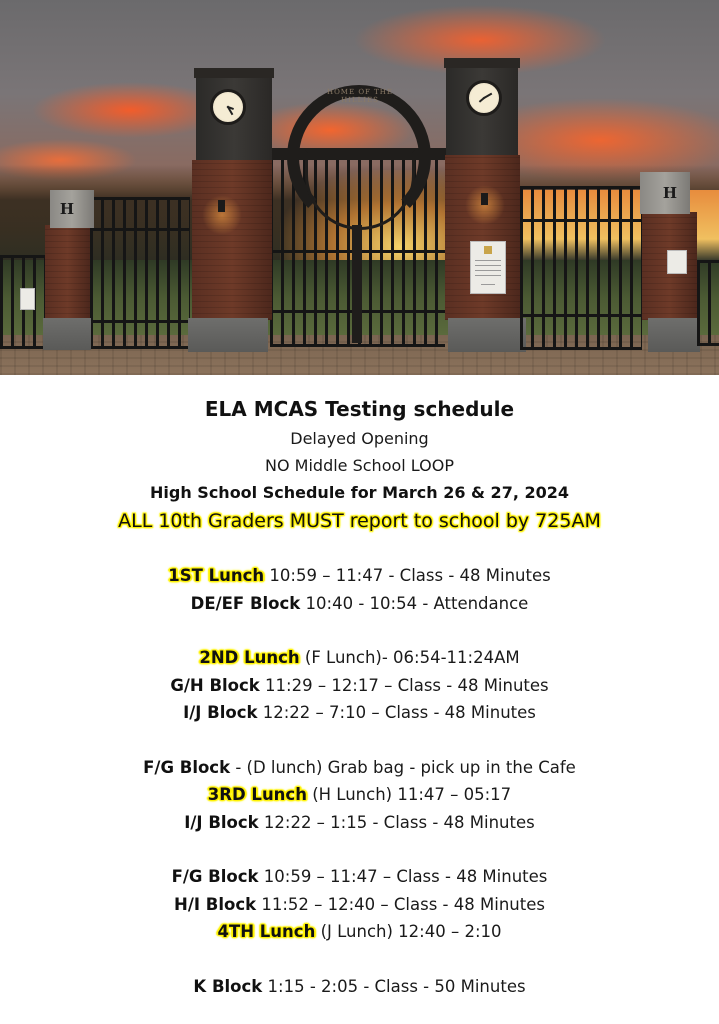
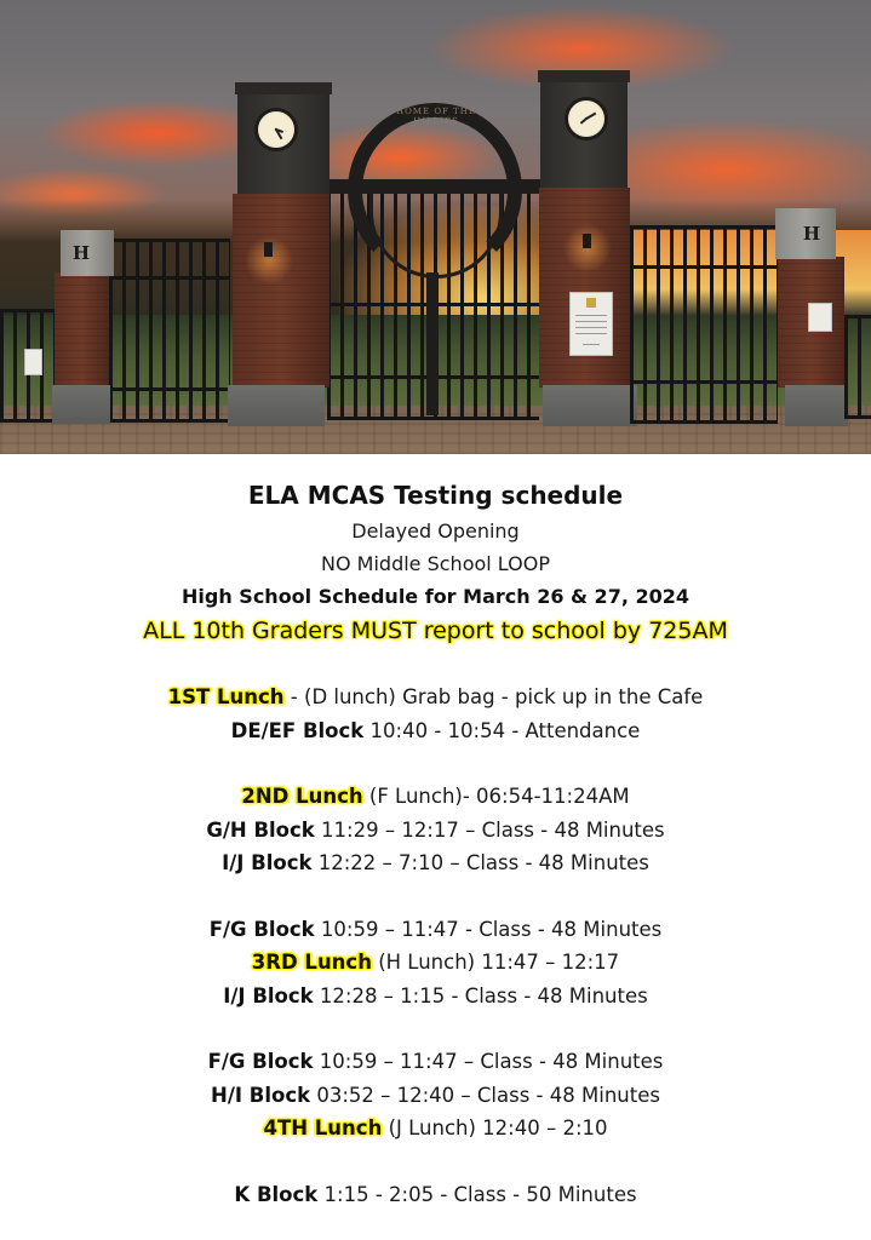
  H
  HOME OF THE HILLIES
  H
  ELA MCAS Testing schedule
  Delayed Opening
  NO Middle School LOOP
  High School Schedule for March 26 & 27, 2024
  ALL 10th Graders MUST report to school by 725AM
- 1ST Lunch 10:59 – 11:47 - Class - 48 Minutes
+ 1ST Lunch - (D lunch) Grab bag - pick up in the Cafe
  DE/EF Block 10:40 - 10:54 - Attendance
  2ND Lunch (F Lunch)- 06:54-11:24AM
  G/H Block 11:29 – 12:17 – Class - 48 Minutes
  I/J Block 12:22 – 7:10 – Class - 48 Minutes
- F/G Block - (D lunch) Grab bag - pick up in the Cafe
+ F/G Block 10:59 – 11:47 - Class - 48 Minutes
- 3RD Lunch (H Lunch) 11:47 – 05:17
+ 3RD Lunch (H Lunch) 11:47 – 12:17
- I/J Block 12:22 – 1:15 - Class - 48 Minutes
+ I/J Block 12:28 – 1:15 - Class - 48 Minutes
  F/G Block 10:59 – 11:47 – Class - 48 Minutes
- H/I Block 11:52 – 12:40 – Class - 48 Minutes
+ H/I Block 03:52 – 12:40 – Class - 48 Minutes
  4TH Lunch (J Lunch) 12:40 – 2:10
  K Block 1:15 - 2:05 - Class - 50 Minutes
